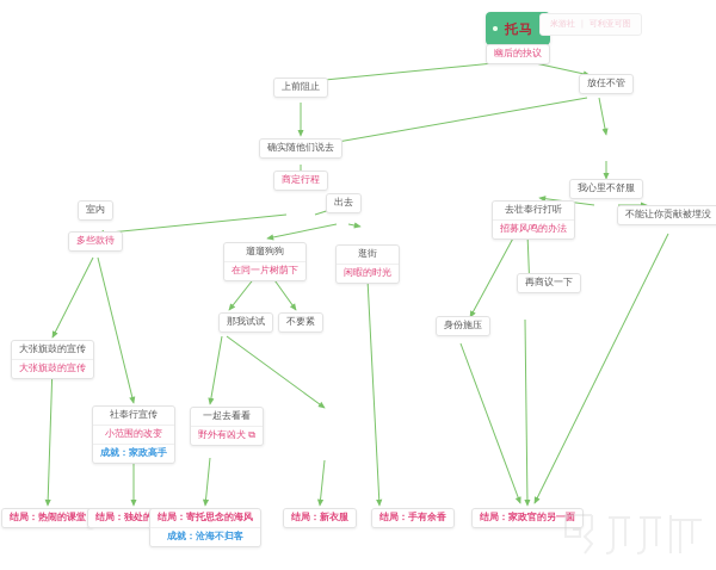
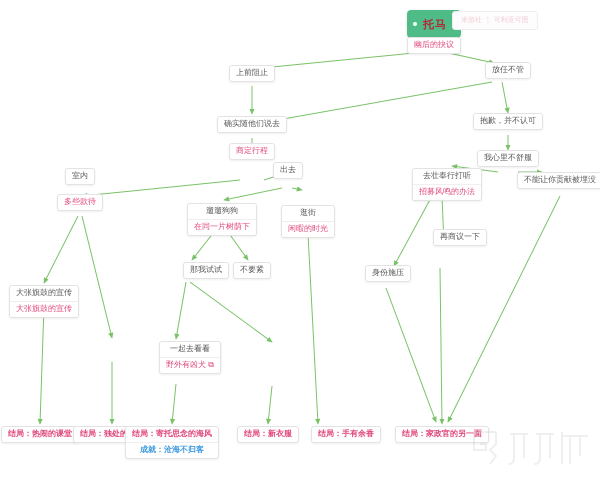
  托马
  幽后的抉议
  上前阻止
  放任不管
  确实随他们说去
+ 抱歉，并不认可
  商定行程
  我心里不舒服
  室内
  出去
  去壮奉行打听
  招募风鸣的办法
  不能让你贡献被埋没
  多些款待
  遛遛狗狗
  在同一片树荫下
  逛街
  闲暇的时光
  再商议一下
  那我试试
  不要紧
  大张旗鼓的宣传
  大张旗鼓的宣传
  身份施压
  一起去看看
  野外有凶犬 ⧉
- 社奉行宣传
- 小范围的改变
- 成就：家政高手
  结局：热闹的课堂
  结局：独处的
  结局：寄托思念的海风
  成就：沧海不归客
  结局：新衣服
  结局：手有余香
  结局：家政官的另一面
